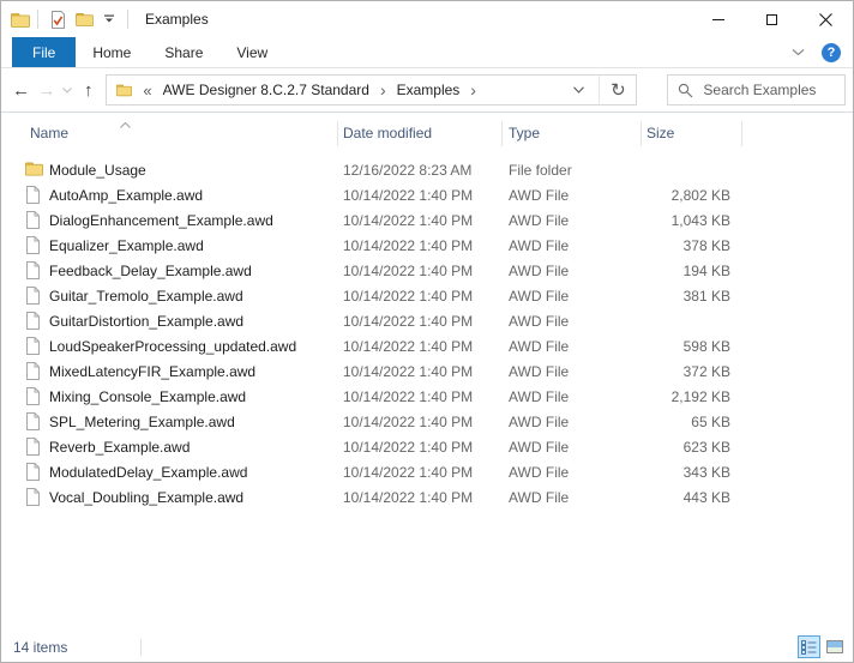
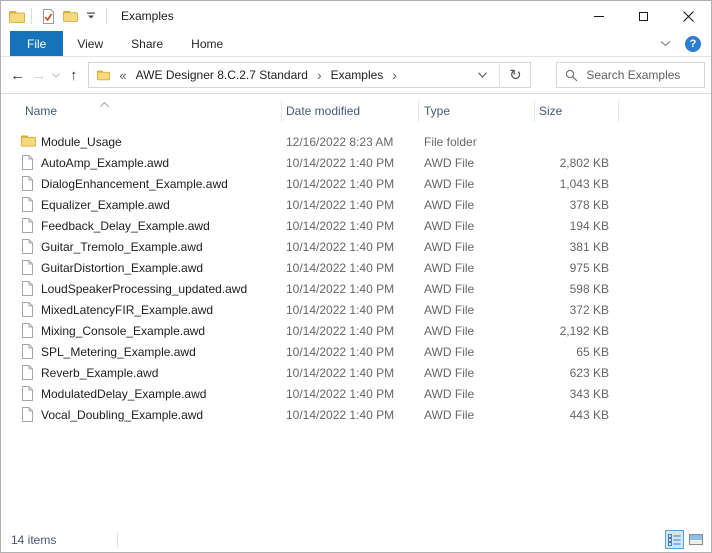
  Examples
  File
- Home
+ View
  Share
- View
+ Home
  ?
  ←
  →
  ↑
  «
  AWE Designer 8.C.2.7 Standard
  ›
  Examples
  ›
  ↻
  Search Examples
  Name
  Date modified
  Type
  Size
  Module_Usage
  12/16/2022 8:23 AM
  File folder
  AutoAmp_Example.awd
  10/14/2022 1:40 PM
  AWD File
  2,802 KB
  DialogEnhancement_Example.awd
  10/14/2022 1:40 PM
  AWD File
  1,043 KB
  Equalizer_Example.awd
  10/14/2022 1:40 PM
  AWD File
  378 KB
  Feedback_Delay_Example.awd
  10/14/2022 1:40 PM
  AWD File
  194 KB
  Guitar_Tremolo_Example.awd
  10/14/2022 1:40 PM
  AWD File
  381 KB
  GuitarDistortion_Example.awd
  10/14/2022 1:40 PM
  AWD File
+ 975 KB
  LoudSpeakerProcessing_updated.awd
  10/14/2022 1:40 PM
  AWD File
  598 KB
  MixedLatencyFIR_Example.awd
  10/14/2022 1:40 PM
  AWD File
  372 KB
  Mixing_Console_Example.awd
  10/14/2022 1:40 PM
  AWD File
  2,192 KB
  SPL_Metering_Example.awd
  10/14/2022 1:40 PM
  AWD File
  65 KB
  Reverb_Example.awd
  10/14/2022 1:40 PM
  AWD File
  623 KB
  ModulatedDelay_Example.awd
  10/14/2022 1:40 PM
  AWD File
  343 KB
  Vocal_Doubling_Example.awd
  10/14/2022 1:40 PM
  AWD File
  443 KB
  14 items
